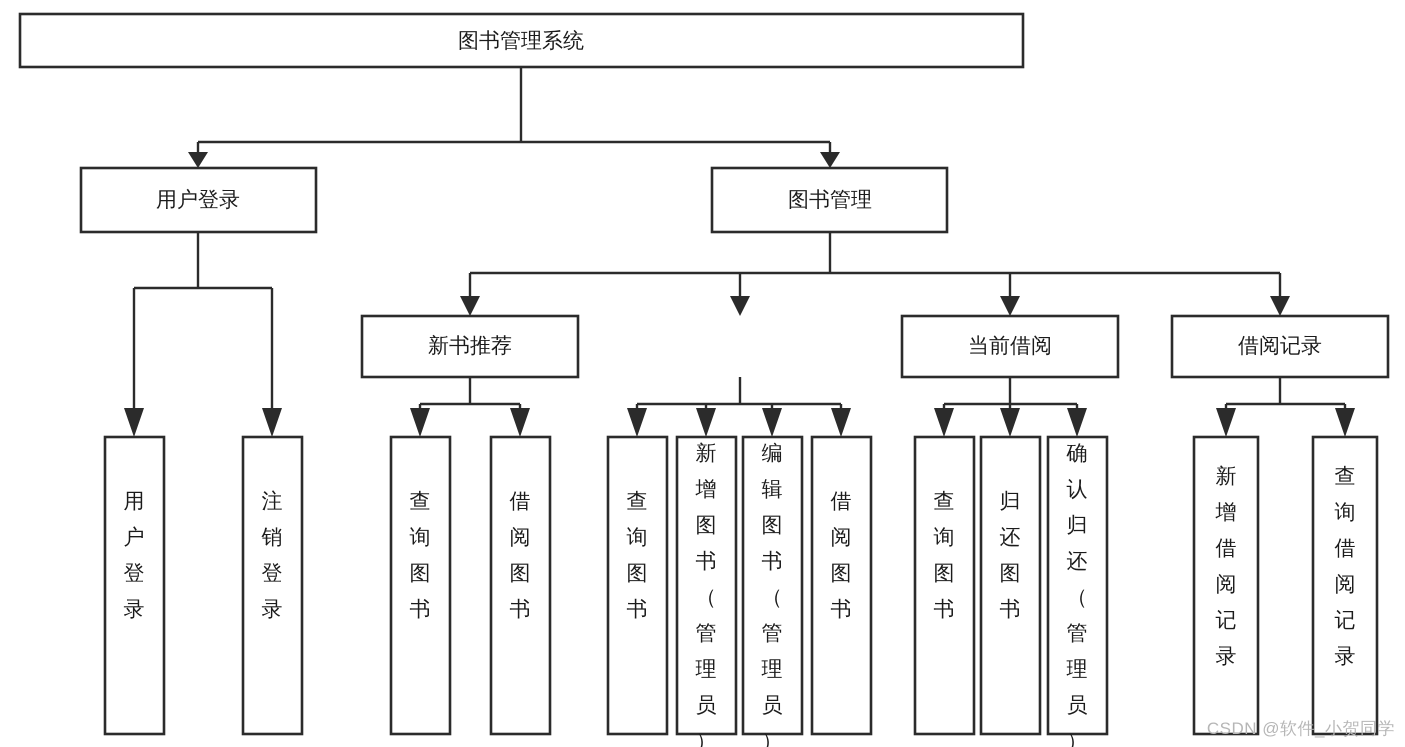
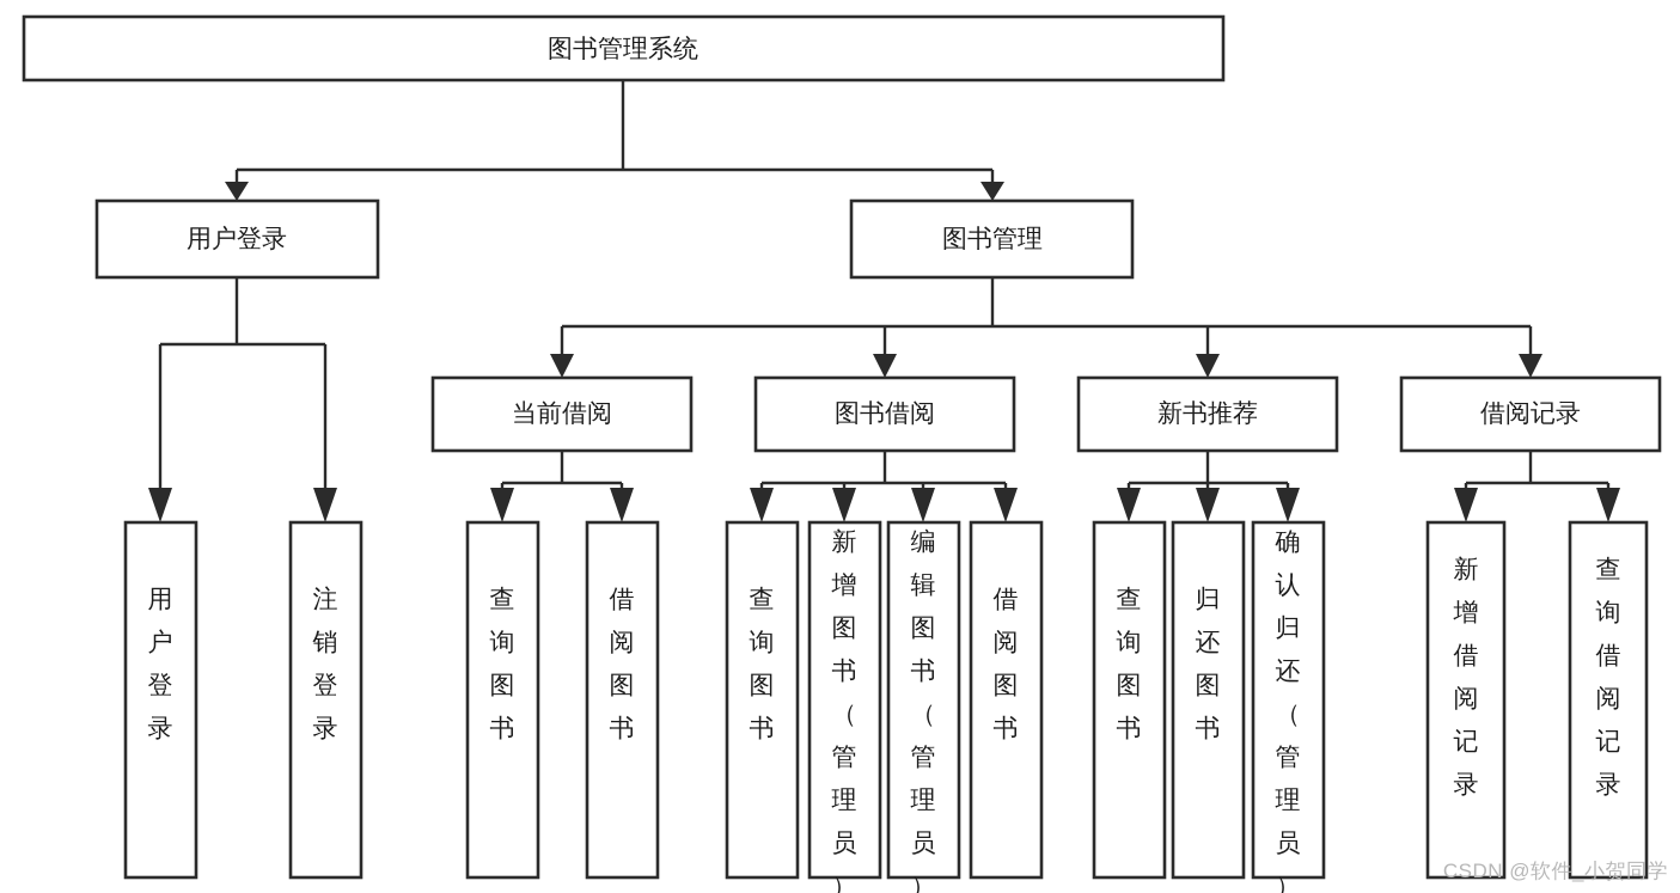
  图书管理系统
  用户登录
  图书管理
- 新书推荐
+ 当前借阅
+ 图书借阅
- 当前借阅
+ 新书推荐
  借阅记录
  用户登录
  注销登录
  查询图书
  借阅图书
  查询图书
  新增图书（管理员）
  编辑图书（管理员）
  借阅图书
  查询图书
  归还图书
  确认归还（管理员）
  新增借阅记录
  查询借阅记录
  CSDN @软件_小贺同学
